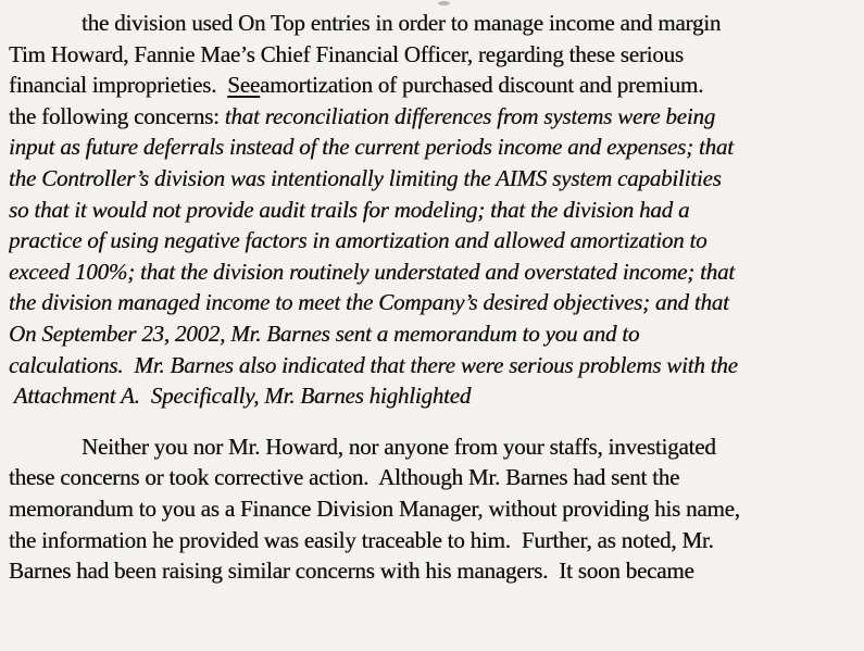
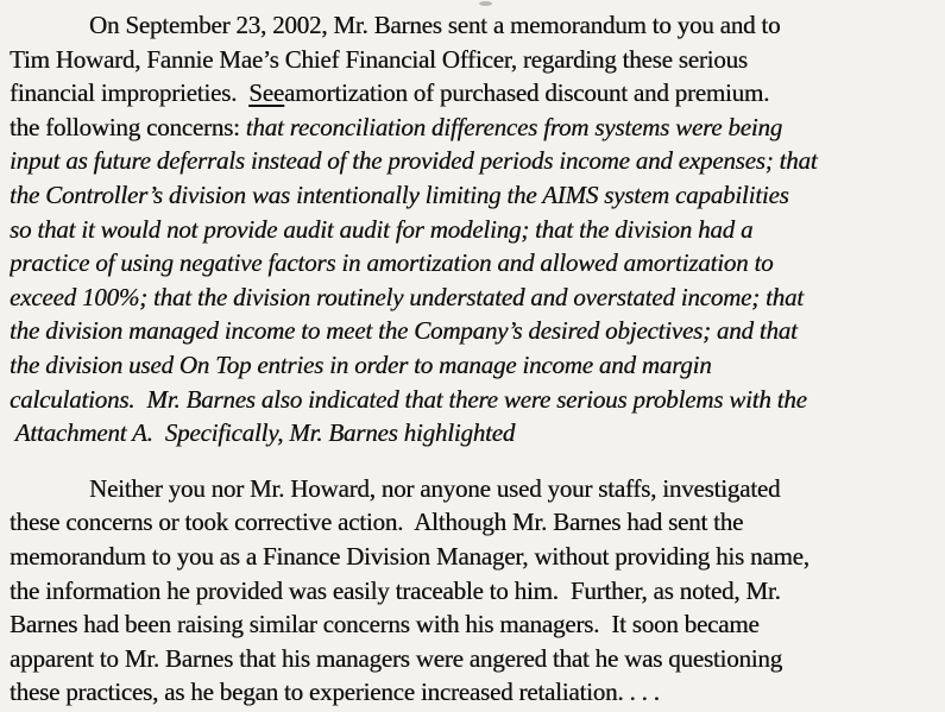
- the division used On Top entries in order to manage income and margin
+ On September 23, 2002, Mr. Barnes sent a memorandum to you and to
  Tim Howard, Fannie Mae’s Chief Financial Officer, regarding these serious
  financial improprieties. Seeamortization of purchased discount and premium.
  the following concerns: that reconciliation differences from systems were being
- input as future deferrals instead of the current periods income and expenses; that
+ input as future deferrals instead of the provided periods income and expenses; that
  the Controller’s division was intentionally limiting the AIMS system capabilities
- so that it would not provide audit trails for modeling; that the division had a
+ so that it would not provide audit audit for modeling; that the division had a
  practice of using negative factors in amortization and allowed amortization to
  exceed 100%; that the division routinely understated and overstated income; that
  the division managed income to meet the Company’s desired objectives; and that
- On September 23, 2002, Mr. Barnes sent a memorandum to you and to
+ the division used On Top entries in order to manage income and margin
  calculations. Mr. Barnes also indicated that there were serious problems with the
  Attachment A. Specifically, Mr. Barnes highlighted
- Neither you nor Mr. Howard, nor anyone from your staffs, investigated
+ Neither you nor Mr. Howard, nor anyone used your staffs, investigated
  these concerns or took corrective action. Although Mr. Barnes had sent the
  memorandum to you as a Finance Division Manager, without providing his name,
  the information he provided was easily traceable to him. Further, as noted, Mr.
  Barnes had been raising similar concerns with his managers. It soon became
+ apparent to Mr. Barnes that his managers were angered that he was questioning
+ these practices, as he began to experience increased retaliation. . . .
